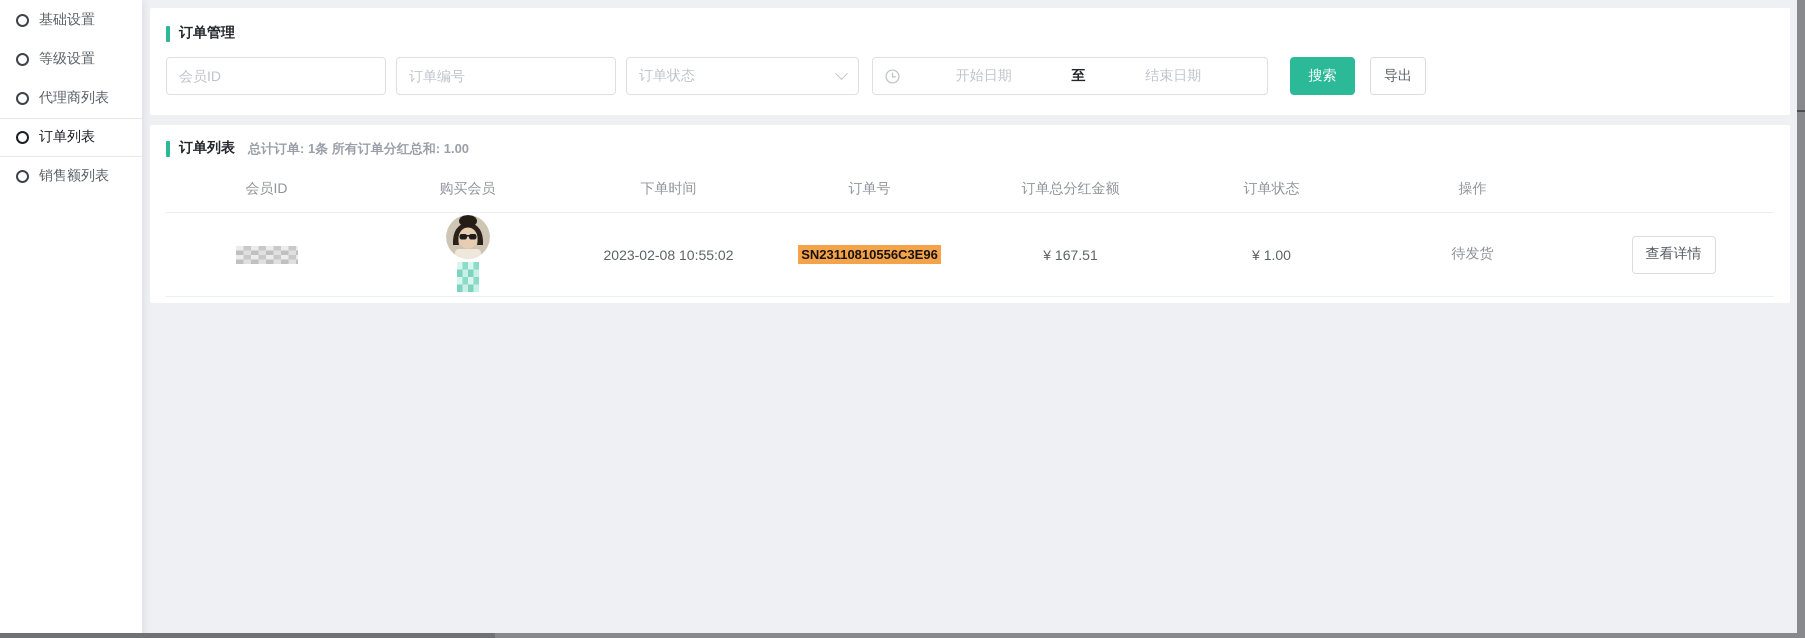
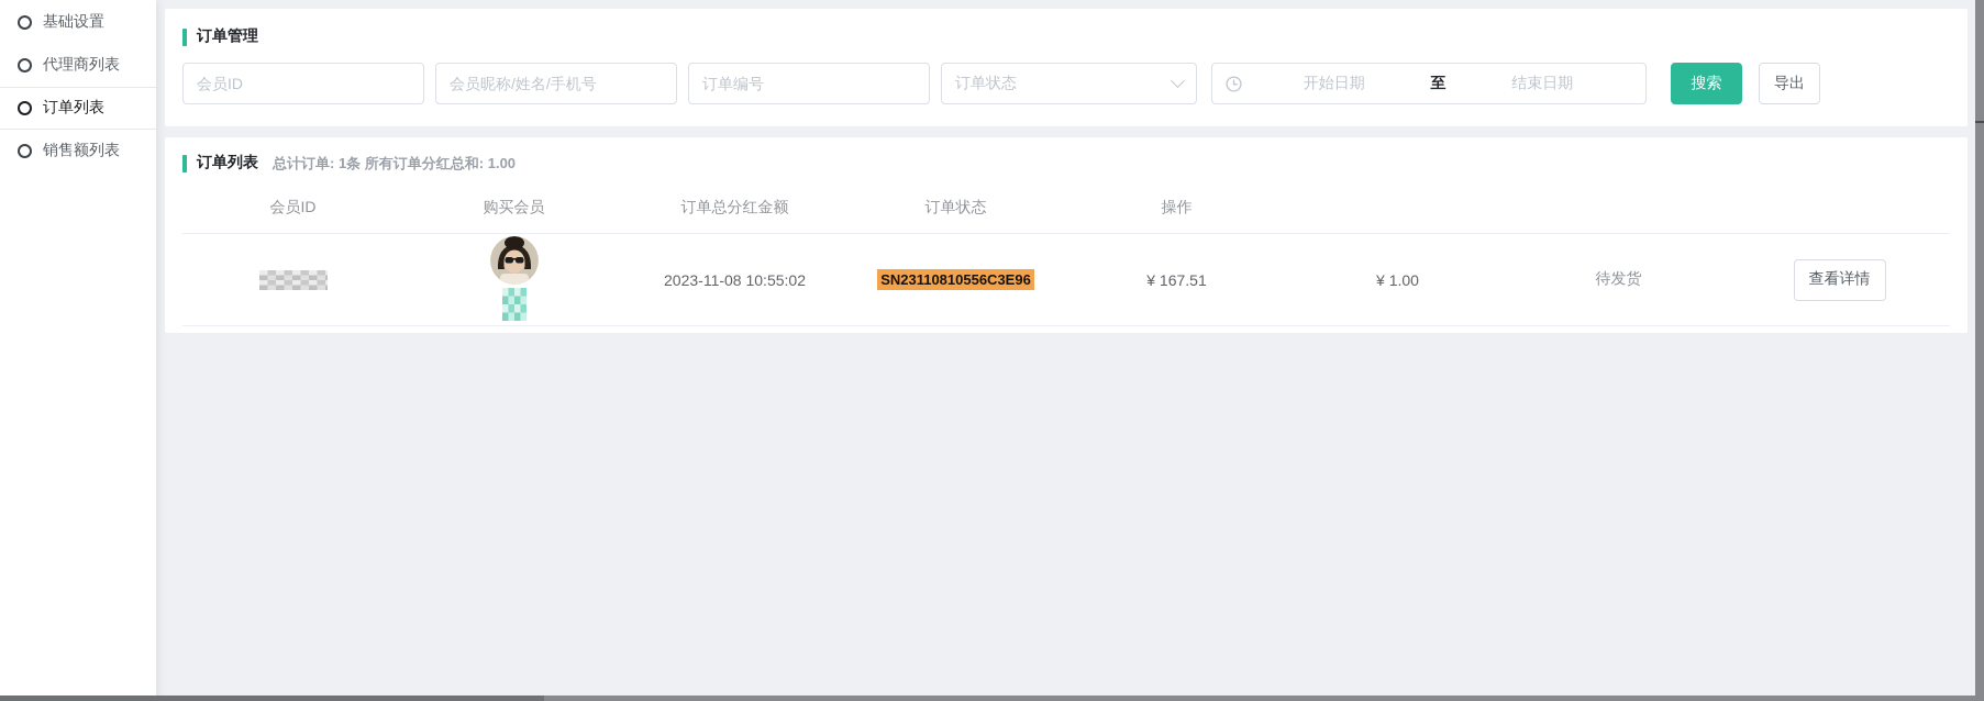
  基础设置
- 等级设置
  代理商列表
  订单列表
  销售额列表
  订单管理
  会员ID
+ 会员昵称/姓名/手机号
  订单编号
  订单状态
  开始日期
  至
  结束日期
  搜索
  导出
  订单列表
  总计订单: 1条 所有订单分红总和: 1.00
  会员ID
  购买会员
- 下单时间
- 订单号
  订单总分红金额
  订单状态
  操作
- 2023-02-08 10:55:02
+ 2023-11-08 10:55:02
  SN23110810556C3E96
  ¥ 167.51
  ¥ 1.00
  待发货
  查看详情
